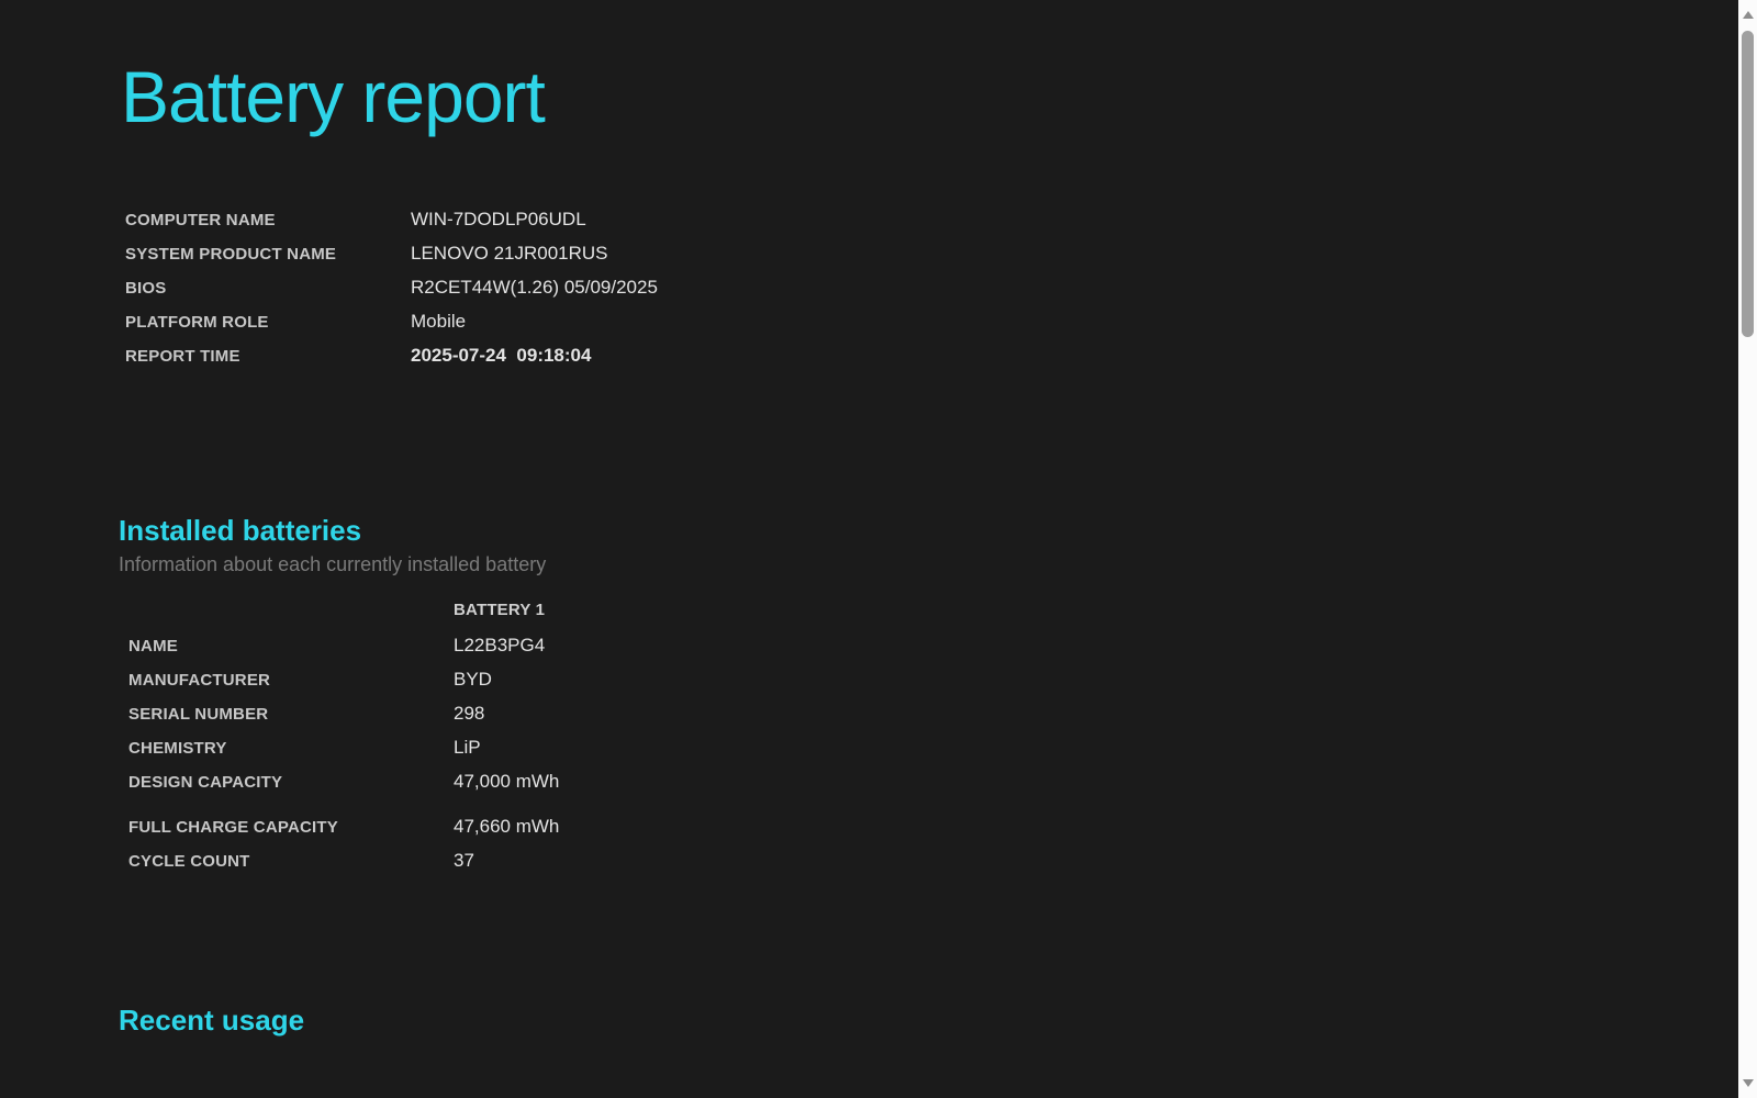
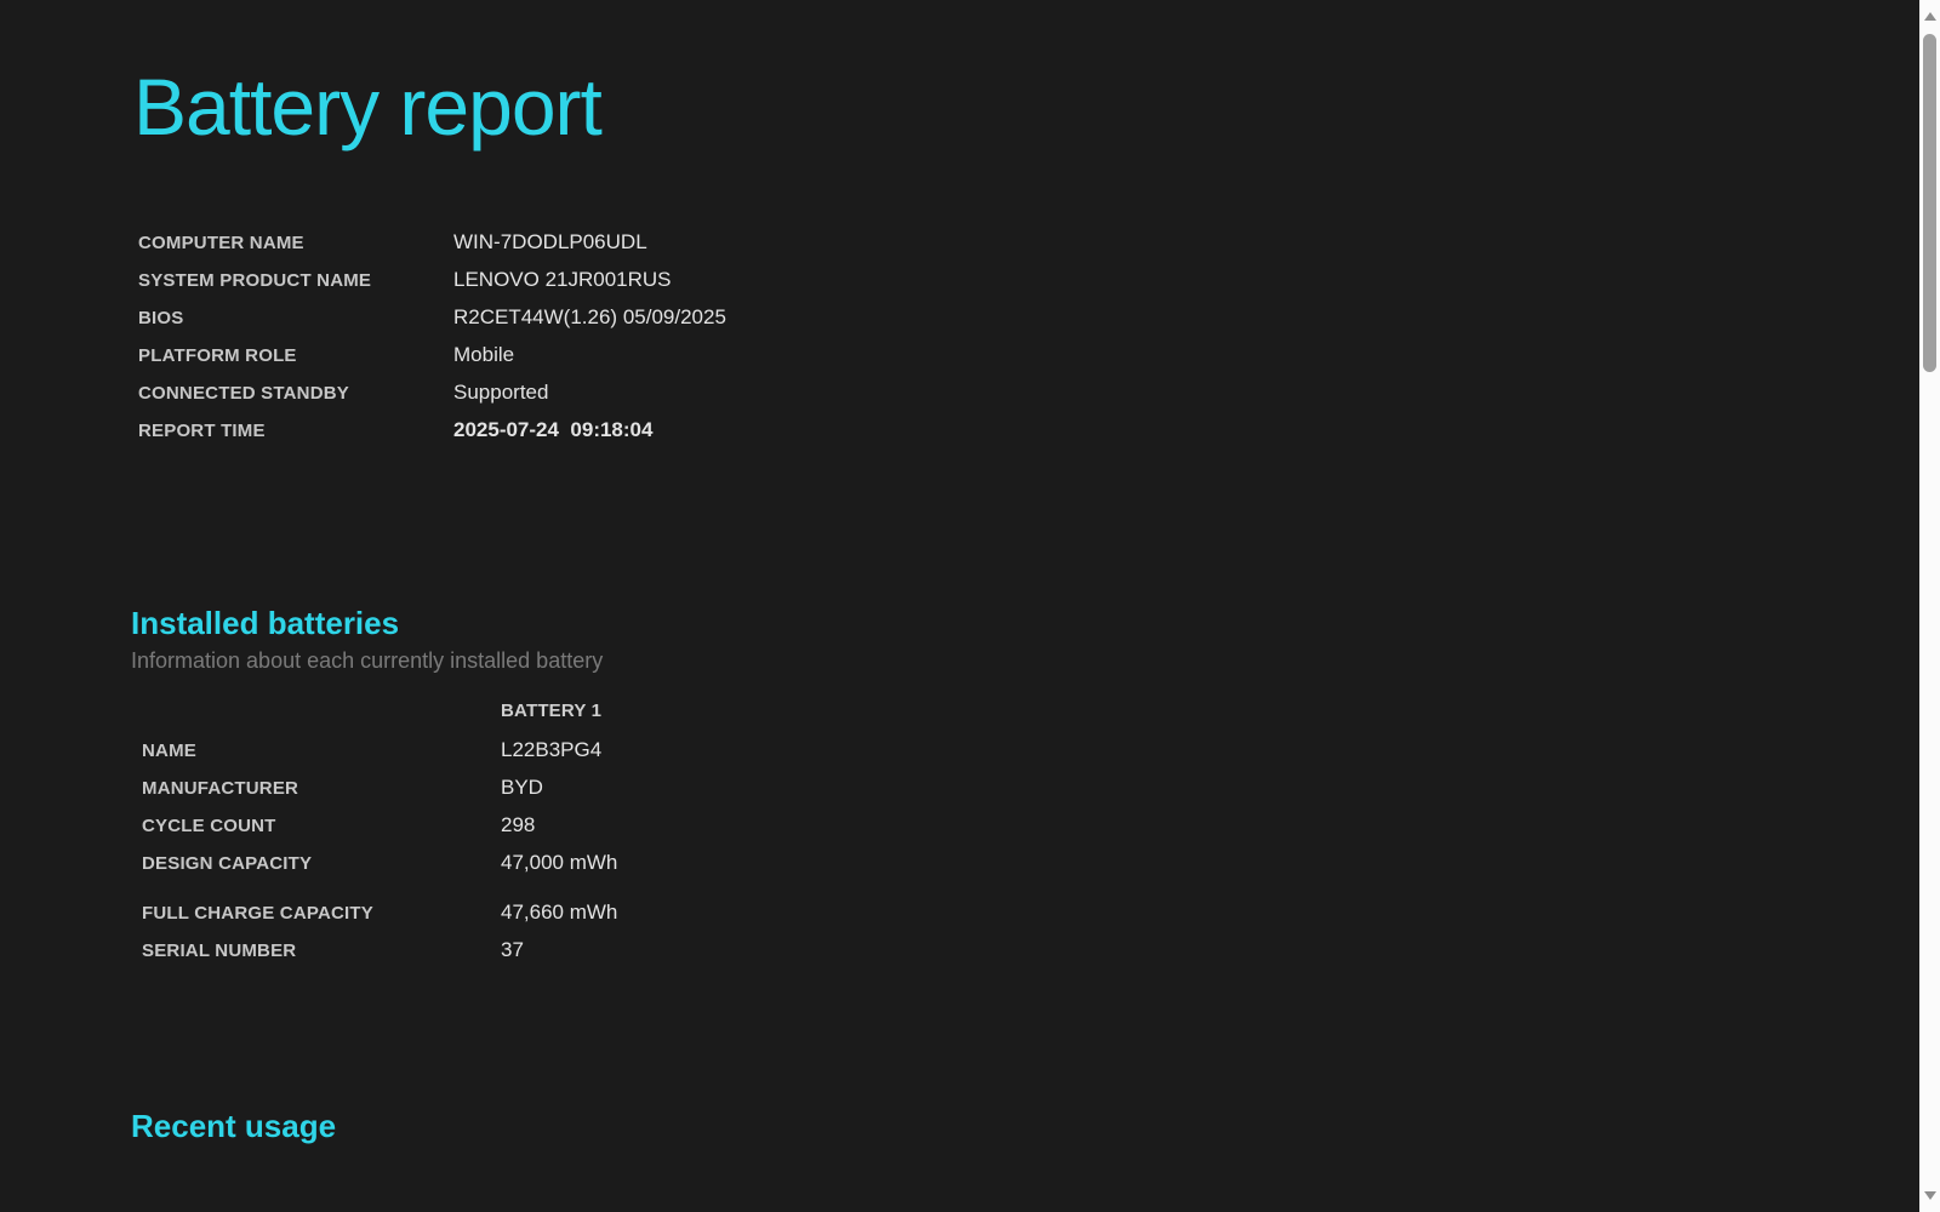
  Battery report
  COMPUTER NAME
  WIN-7DODLP06UDL
  SYSTEM PRODUCT NAME
  LENOVO 21JR001RUS
  BIOS
  R2CET44W(1.26) 05/09/2025
  PLATFORM ROLE
  Mobile
+ CONNECTED STANDBY
+ Supported
  REPORT TIME
  2025-07-24 09:18:04
  Installed batteries
  Information about each currently installed battery
  BATTERY 1
  NAME
  L22B3PG4
  MANUFACTURER
  BYD
- SERIAL NUMBER
+ CYCLE COUNT
  298
- CHEMISTRY
- LiP
  DESIGN CAPACITY
  47,000 mWh
  FULL CHARGE CAPACITY
  47,660 mWh
- CYCLE COUNT
+ SERIAL NUMBER
  37
  Recent usage
